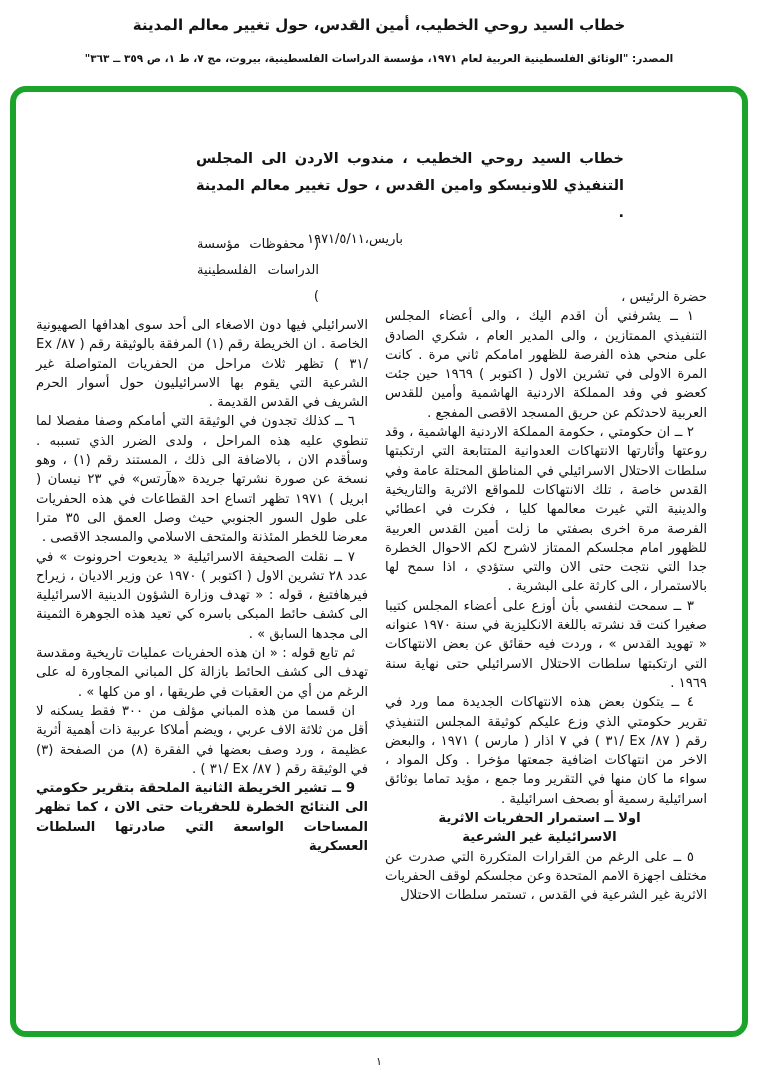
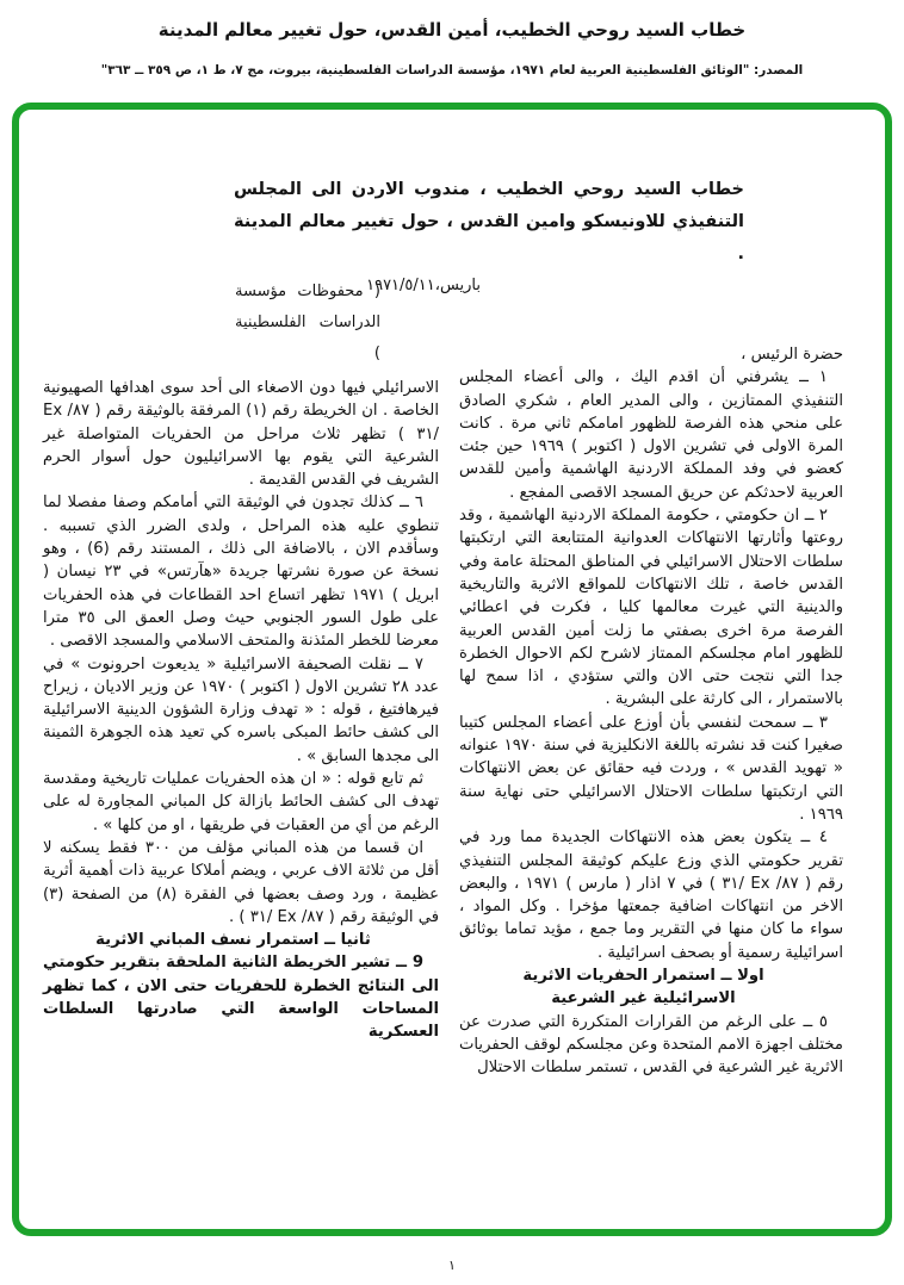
  خطاب السيد روحي الخطيب، أمين القدس، حول تغيير معالم المدينة
  المصدر: "الوثائق الفلسطينية العربية لعام ١٩٧١، مؤسسة الدراسات الفلسطينية، بيروت، مج ٧، ط ١، ص ٣٥٩ ــ ٣٦٣"
  خطاب السيد روحي الخطيب ، مندوب الاردن الى المجلس التنفيذي للاونيسكو وامين القدس ، حول تغيير معالم المدينة .
  باريس،١٩٧١/٥/١١
  ( محفوظات مؤسسة الدراسات الفلسطينية )
  حضرة الرئيس ،
  ١ ــ يشرفني أن اقدم اليك ، والى أعضاء المجلس التنفيذي الممتازين ، والى المدير العام ، شكري الصادق على منحي هذه الفرصة للظهور امامكم ثاني مرة . كانت المرة الاولى في تشرين الاول ( اكتوبر ) ١٩٦٩ حين جئت كعضو في وفد المملكة الاردنية الهاشمية وأمين للقدس العربية لاحدثكم عن حريق المسجد الاقصى المفجع .
  ٢ ــ ان حكومتي ، حكومة المملكة الاردنية الهاشمية ، وقد روعتها وأثارتها الانتهاكات العدوانية المتتابعة التي ارتكبتها سلطات الاحتلال الاسرائيلي في المناطق المحتلة عامة وفي القدس خاصة ، تلك الانتهاكات للمواقع الاثرية والتاريخية والدينية التي غيرت معالمها كليا ، فكرت في اعطائي الفرصة مرة اخرى بصفتي ما زلت أمين القدس العربية للظهور امام مجلسكم الممتاز لاشرح لكم الاحوال الخطرة جدا التي نتجت حتى الان والتي ستؤدي ، اذا سمح لها بالاستمرار ، الى كارثة على البشرية .
  ٣ ــ سمحت لنفسي بأن أوزع على أعضاء المجلس كتيبا صغيرا كنت قد نشرته باللغة الانكليزية في سنة ١٩٧٠ عنوانه « تهويد القدس » ، وردت فيه حقائق عن بعض الانتهاكات التي ارتكبتها سلطات الاحتلال الاسرائيلي حتى نهاية سنة ١٩٦٩ .
  ٤ ــ يتكون بعض هذه الانتهاكات الجديدة مما ورد في تقرير حكومتي الذي وزع عليكم كوثيقة المجلس التنفيذي رقم ( ٨٧/ Ex /٣١ ) في ٧ اذار ( مارس ) ١٩٧١ ، والبعض الاخر من انتهاكات اضافية جمعتها مؤخرا . وكل المواد ، سواء ما كان منها في التقرير وما جمع ، مؤيد تماما بوثائق اسرائيلية رسمية أو بصحف اسرائيلية .
  اولا ــ استمرار الحفريات الاثرية
  الاسرائيلية غير الشرعية
  ٥ ــ على الرغم من القرارات المتكررة التي صدرت عن مختلف اجهزة الامم المتحدة وعن مجلسكم لوقف الحفريات الاثرية غير الشرعية في القدس ، تستمر سلطات الاحتلال
  الاسرائيلي فيها دون الاصغاء الى أحد سوى اهدافها الصهيونية الخاصة . ان الخريطة رقم (١) المرفقة بالوثيقة رقم ( ٨٧/ Ex /٣١ ) تظهر ثلاث مراحل من الحفريات المتواصلة غير الشرعية التي يقوم بها الاسرائيليون حول أسوار الحرم الشريف في القدس القديمة .
- ٦ ــ كذلك تجدون في الوثيقة التي أمامكم وصفا مفصلا لما تنطوي عليه هذه المراحل ، ولدى الضرر الذي تسببه . وسأقدم الان ، بالاضافة الى ذلك ، المستند رقم (١) ، وهو نسخة عن صورة نشرتها جريدة «هآرتس» في ٢٣ نيسان ( ابريل ) ١٩٧١ تظهر اتساع احد القطاعات في هذه الحفريات على طول السور الجنوبي حيث وصل العمق الى ٣٥ مترا معرضا للخطر المئذنة والمتحف الاسلامي والمسجد الاقصى .
+ ٦ ــ كذلك تجدون في الوثيقة التي أمامكم وصفا مفصلا لما تنطوي عليه هذه المراحل ، ولدى الضرر الذي تسببه . وسأقدم الان ، بالاضافة الى ذلك ، المستند رقم (6) ، وهو نسخة عن صورة نشرتها جريدة «هآرتس» في ٢٣ نيسان ( ابريل ) ١٩٧١ تظهر اتساع احد القطاعات في هذه الحفريات على طول السور الجنوبي حيث وصل العمق الى ٣٥ مترا معرضا للخطر المئذنة والمتحف الاسلامي والمسجد الاقصى .
  ٧ ــ نقلت الصحيفة الاسرائيلية « يديعوت احرونوت » في عدد ٢٨ تشرين الاول ( اكتوبر ) ١٩٧٠ عن وزير الاديان ، زيراح فيرهافتيغ ، قوله : « تهدف وزارة الشؤون الدينية الاسرائيلية الى كشف حائط المبكى باسره كي تعيد هذه الجوهرة الثمينة الى مجدها السابق » .
  ثم تابع قوله : « ان هذه الحفريات عمليات تاريخية ومقدسة تهدف الى كشف الحائط بازالة كل المباني المجاورة له على الرغم من أي من العقبات في طريقها ، او من كلها » .
  ان قسما من هذه المباني مؤلف من ٣٠٠ فقط يسكنه لا أقل من ثلاثة الاف عربي ، ويضم أملاكا عربية ذات أهمية أثرية عظيمة ، ورد وصف بعضها في الفقرة (٨) من الصفحة (٣) في الوثيقة رقم ( ٨٧/ Ex /٣١ ) .
+ ثانيا ــ استمرار نسف المباني الاثرية
  9 ــ تشير الخريطة الثانية الملحقة بتقرير حكومتي الى النتائج الخطرة للحفريات حتى الان ، كما تظهر المساحات الواسعة التي صادرتها السلطات العسكرية
  ١
